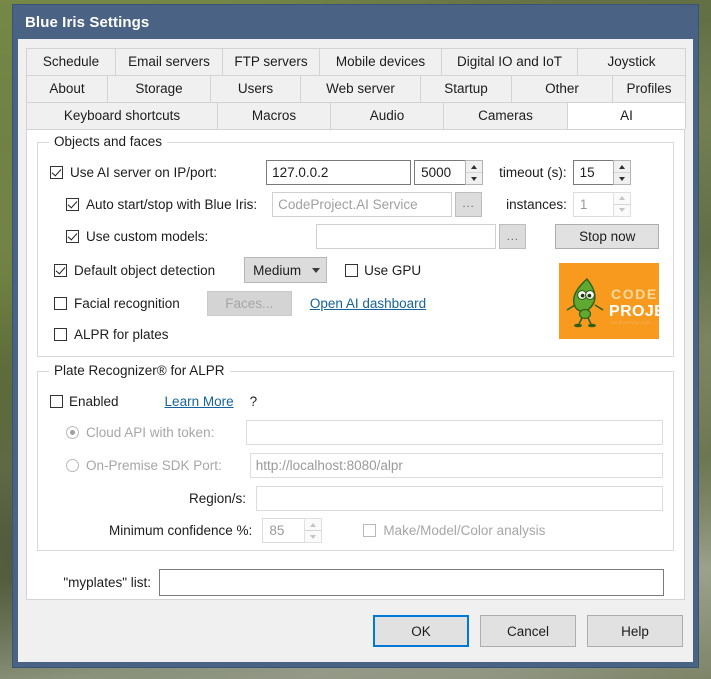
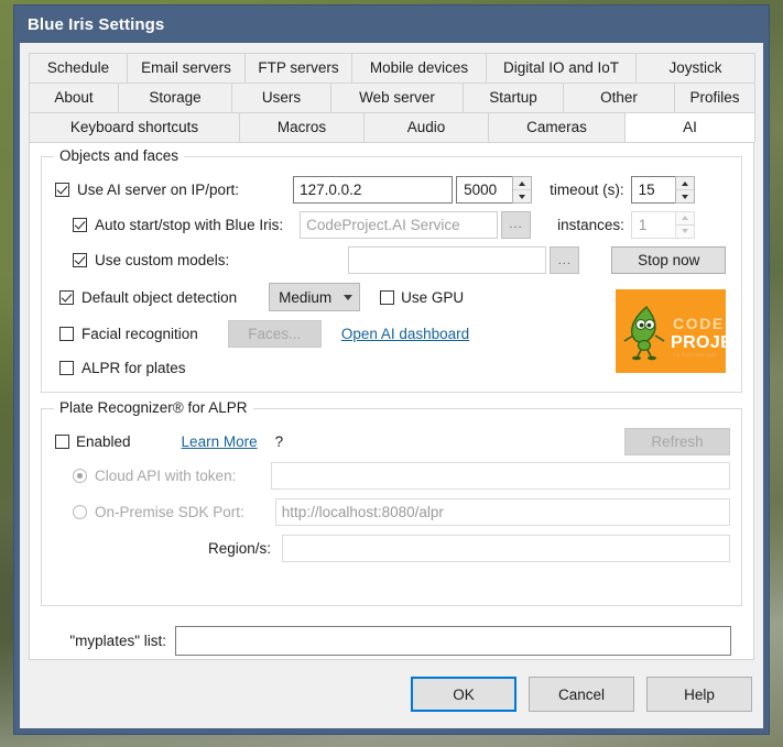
  Blue Iris Settings
  Schedule
  Email servers
  FTP servers
  Mobile devices
  Digital IO and IoT
  Joystick
  About
  Storage
  Users
  Web server
  Startup
  Other
  Profiles
  Keyboard shortcuts
  Macros
  Audio
  Cameras
  AI
  Objects and faces
  Use AI server on IP/port:
  127.0.0.2
  5000
  timeout (s):
  15
  Auto start/stop with Blue Iris:
  CodeProject.AI Service
  ...
  instances:
  1
  Use custom models:
  ...
  Stop now
  Default object detection
  Medium
  Use GPU
  Facial recognition
  Faces...
  Open AI dashboard
  ALPR for plates
  CODE
  Plate Recognizer® for ALPR
  Enabled
  Learn More
  ?
+ Refresh
  Cloud API with token:
  On-Premise SDK Port:
  http://localhost:8080/alpr
  Region/s:
- Minimum confidence %:
- 85
- Make/Model/Color analysis
  "myplates" list:
  OK
  Cancel
  Help
